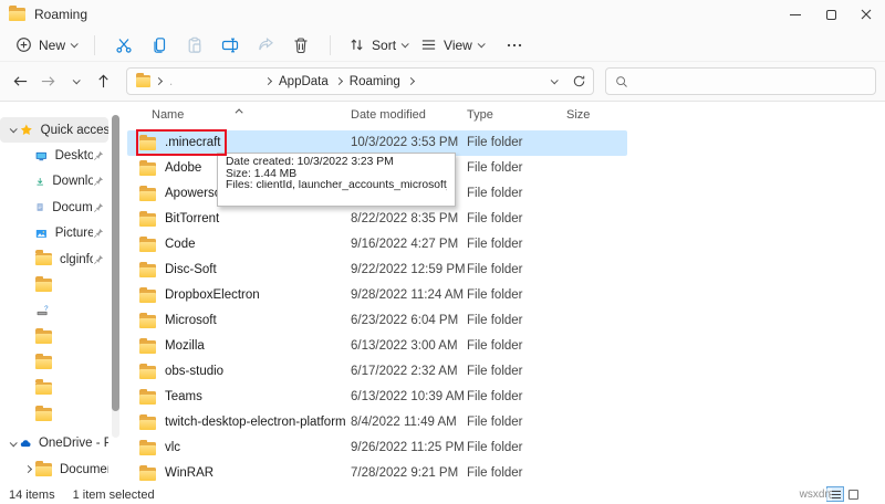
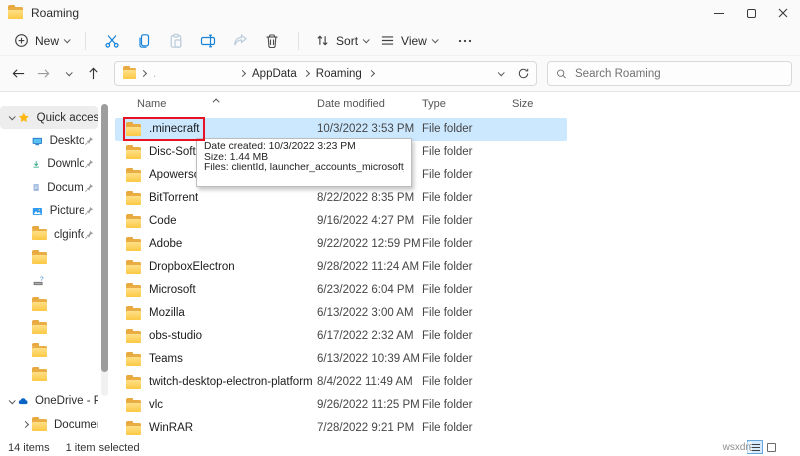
  Roaming
  New
  Sort
  View
  .
  AppData
  Roaming
+ Search Roaming
  Quick acces
  Deskto
  Picture
  clginf
  OneDrive - P
  Name
  Date modified
  Type
  Size
  .minecraft
  10/3/2022 3:53 PM
  File folder
- Adobe
+ Disc-Soft
  File folder
  Apowers
  File folder
  BitTorrent
  8/22/2022 8:35 PM
  File folder
  Code
  9/16/2022 4:27 PM
  File folder
- Disc-Soft
+ Adobe
  9/22/2022 12:59 PM
  File folder
  DropboxElectron
  9/28/2022 11:24 AM
  File folder
  Microsoft
  6/23/2022 6:04 PM
  File folder
  Mozilla
  6/13/2022 3:00 AM
  File folder
  obs-studio
  6/17/2022 2:32 AM
  File folder
  Teams
  6/13/2022 10:39 AM
  File folder
  twitch-desktop-electron-platform
  8/4/2022 11:49 AM
  File folder
  vlc
  9/26/2022 11:25 PM
  File folder
  WinRAR
  7/28/2022 9:21 PM
  File folder
  Date created: 10/3/2022 3:23 PM
  Size: 1.44 MB
  Files: clientId, launcher_accounts_microsoft
  14 items
  1 item selected
  wsxdn
